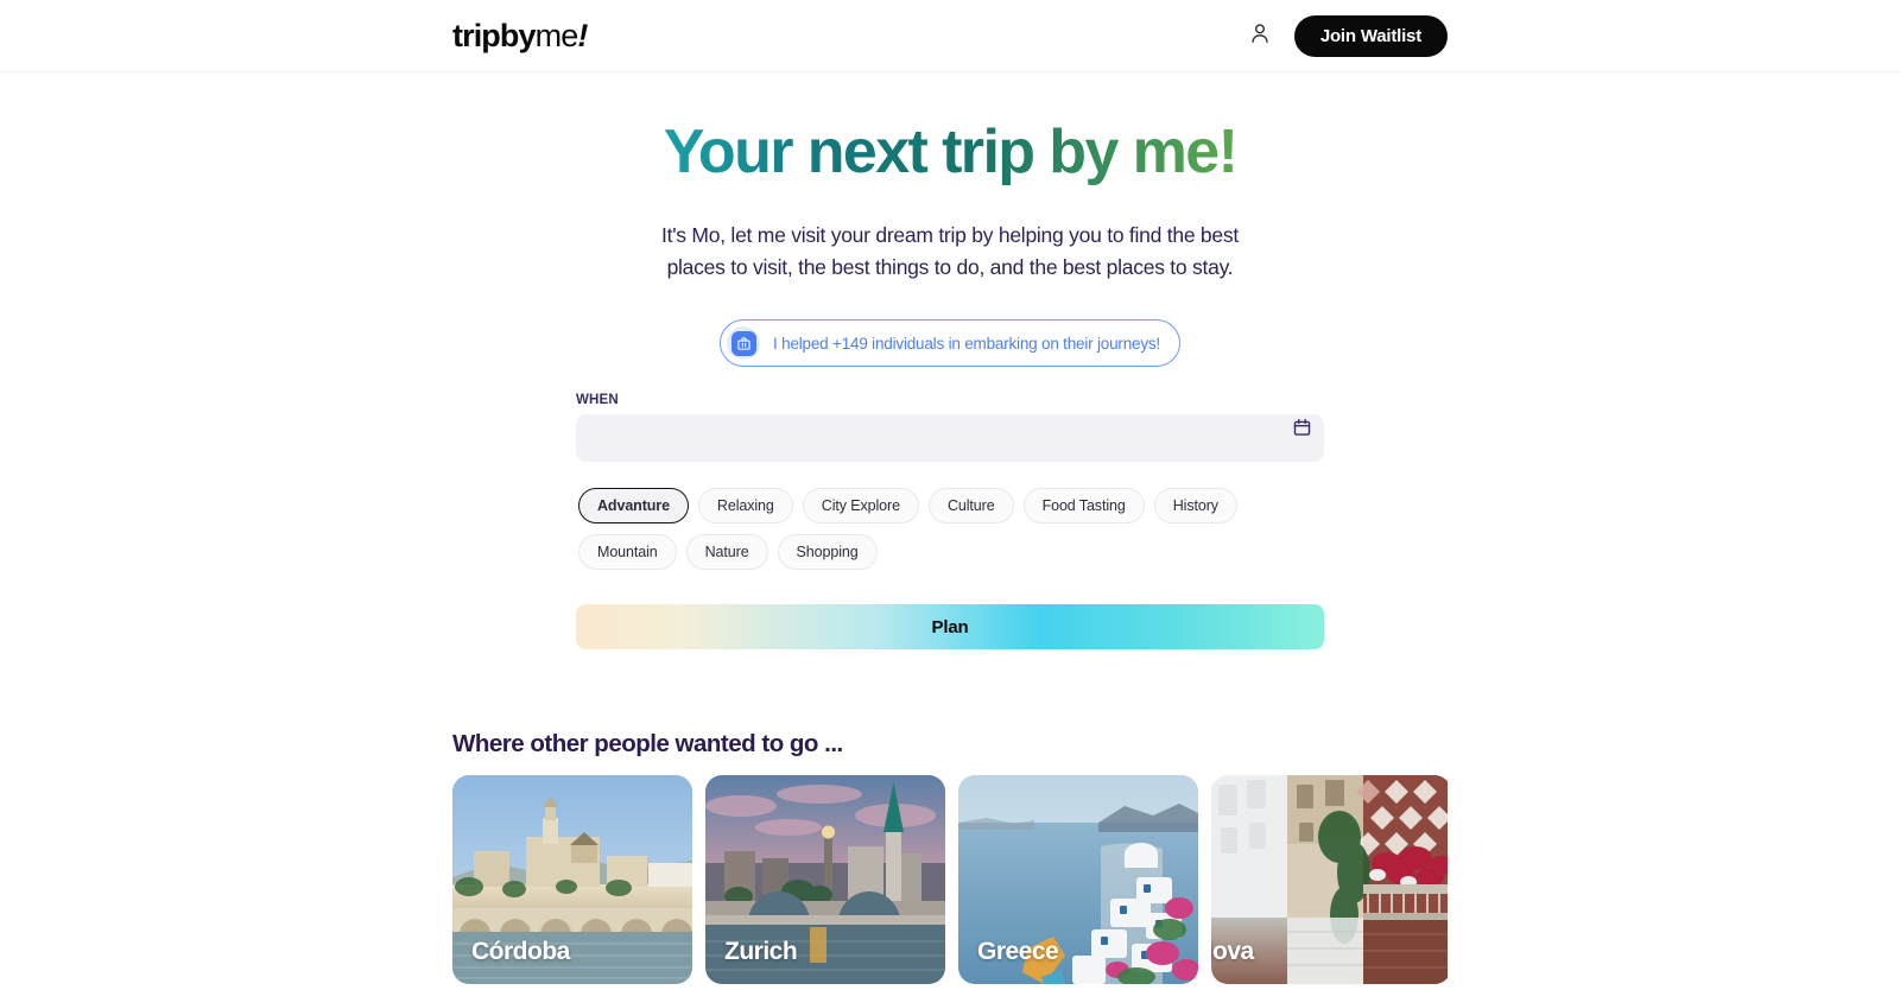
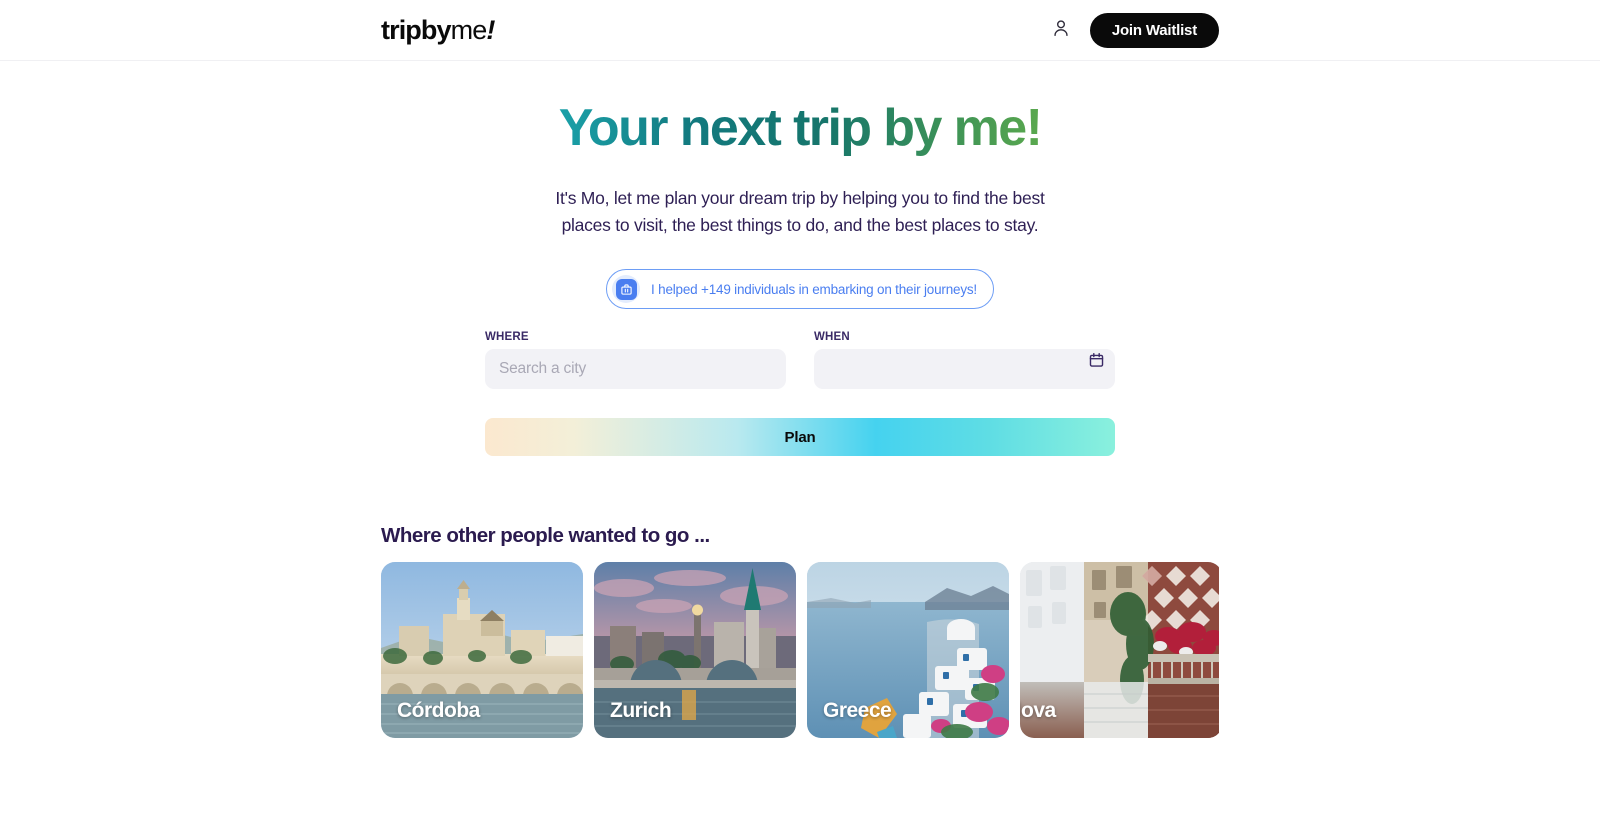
  tripby
  me
  !
  Join Waitlist
  Your next trip by me!
- It's Mo, let me visit your dream trip by helping you to find the best places to visit, the best things to do, and the best places to stay.
+ It's Mo, let me plan your dream trip by helping you to find the best places to visit, the best things to do, and the best places to stay.
  I helped +149 individuals in embarking on their journeys!
+ WHERE
+ Search a city
  WHEN
- Advanture
- Relaxing
- City Explore
- Culture
- Food Tasting
- History
- Mountain
- Nature
- Shopping
  Plan
  Where other people wanted to go ...
  Córdoba
  Zurich
  Greece
